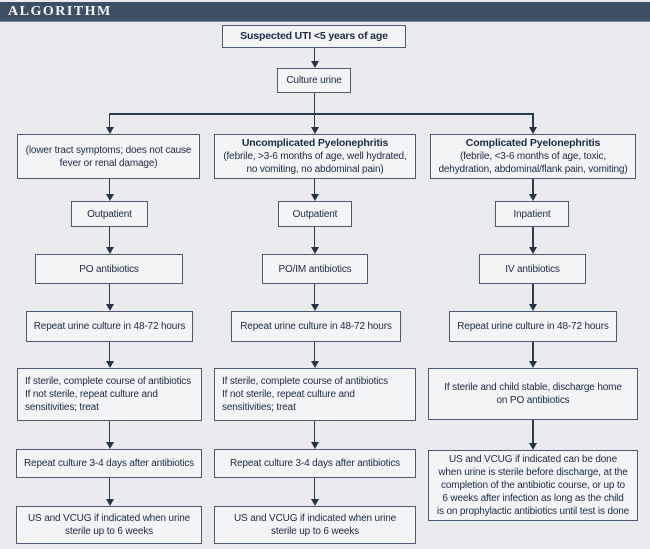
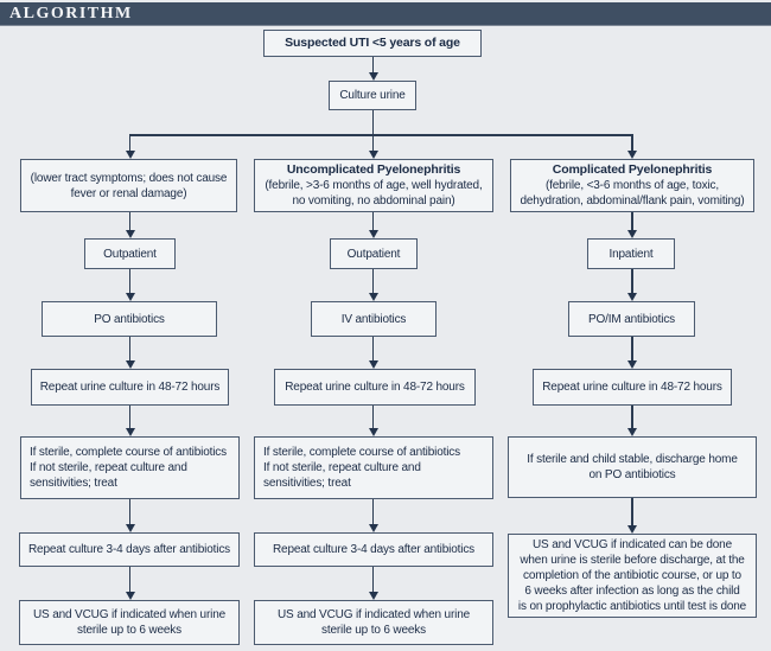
  ALGORITHM
  Suspected UTI <5 years of age
  Culture urine
  (lower tract symptoms; does not cause
  fever or renal damage)
  Outpatient
  PO antibiotics
  Repeat urine culture in 48-72 hours
  If sterile, complete course of antibiotics
  If not sterile, repeat culture and
  sensitivities; treat
  Repeat culture 3-4 days after antibiotics
  US and VCUG if indicated when urine
  sterile up to 6 weeks
  Uncomplicated Pyelonephritis
  (febrile, >3-6 months of age, well hydrated,
  no vomiting, no abdominal pain)
  Outpatient
- PO/IM antibiotics
+ IV antibiotics
  Repeat urine culture in 48-72 hours
  If sterile, complete course of antibiotics
  If not sterile, repeat culture and
  sensitivities; treat
  Repeat culture 3-4 days after antibiotics
  US and VCUG if indicated when urine
  sterile up to 6 weeks
  Complicated Pyelonephritis
  (febrile, <3-6 months of age, toxic,
  dehydration, abdominal/flank pain, vomiting)
  Inpatient
- IV antibiotics
+ PO/IM antibiotics
  Repeat urine culture in 48-72 hours
  If sterile and child stable, discharge home
  on PO antibiotics
  US and VCUG if indicated can be done
  when urine is sterile before discharge, at the
  completion of the antibiotic course, or up to
  6 weeks after infection as long as the child
  is on prophylactic antibiotics until test is done
